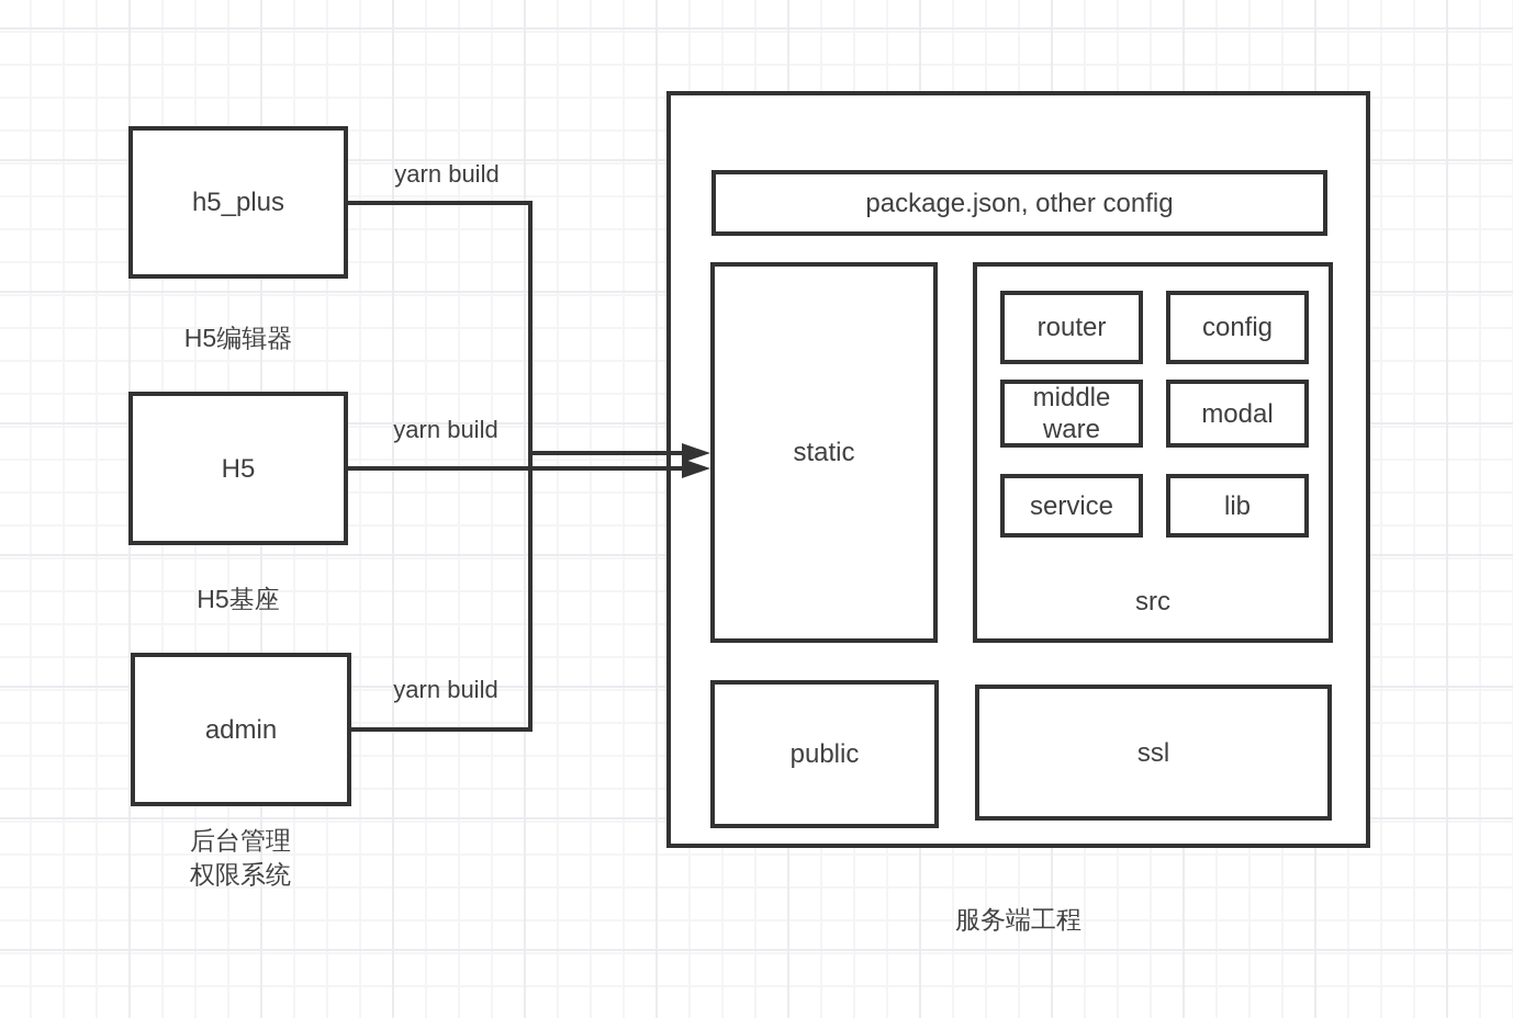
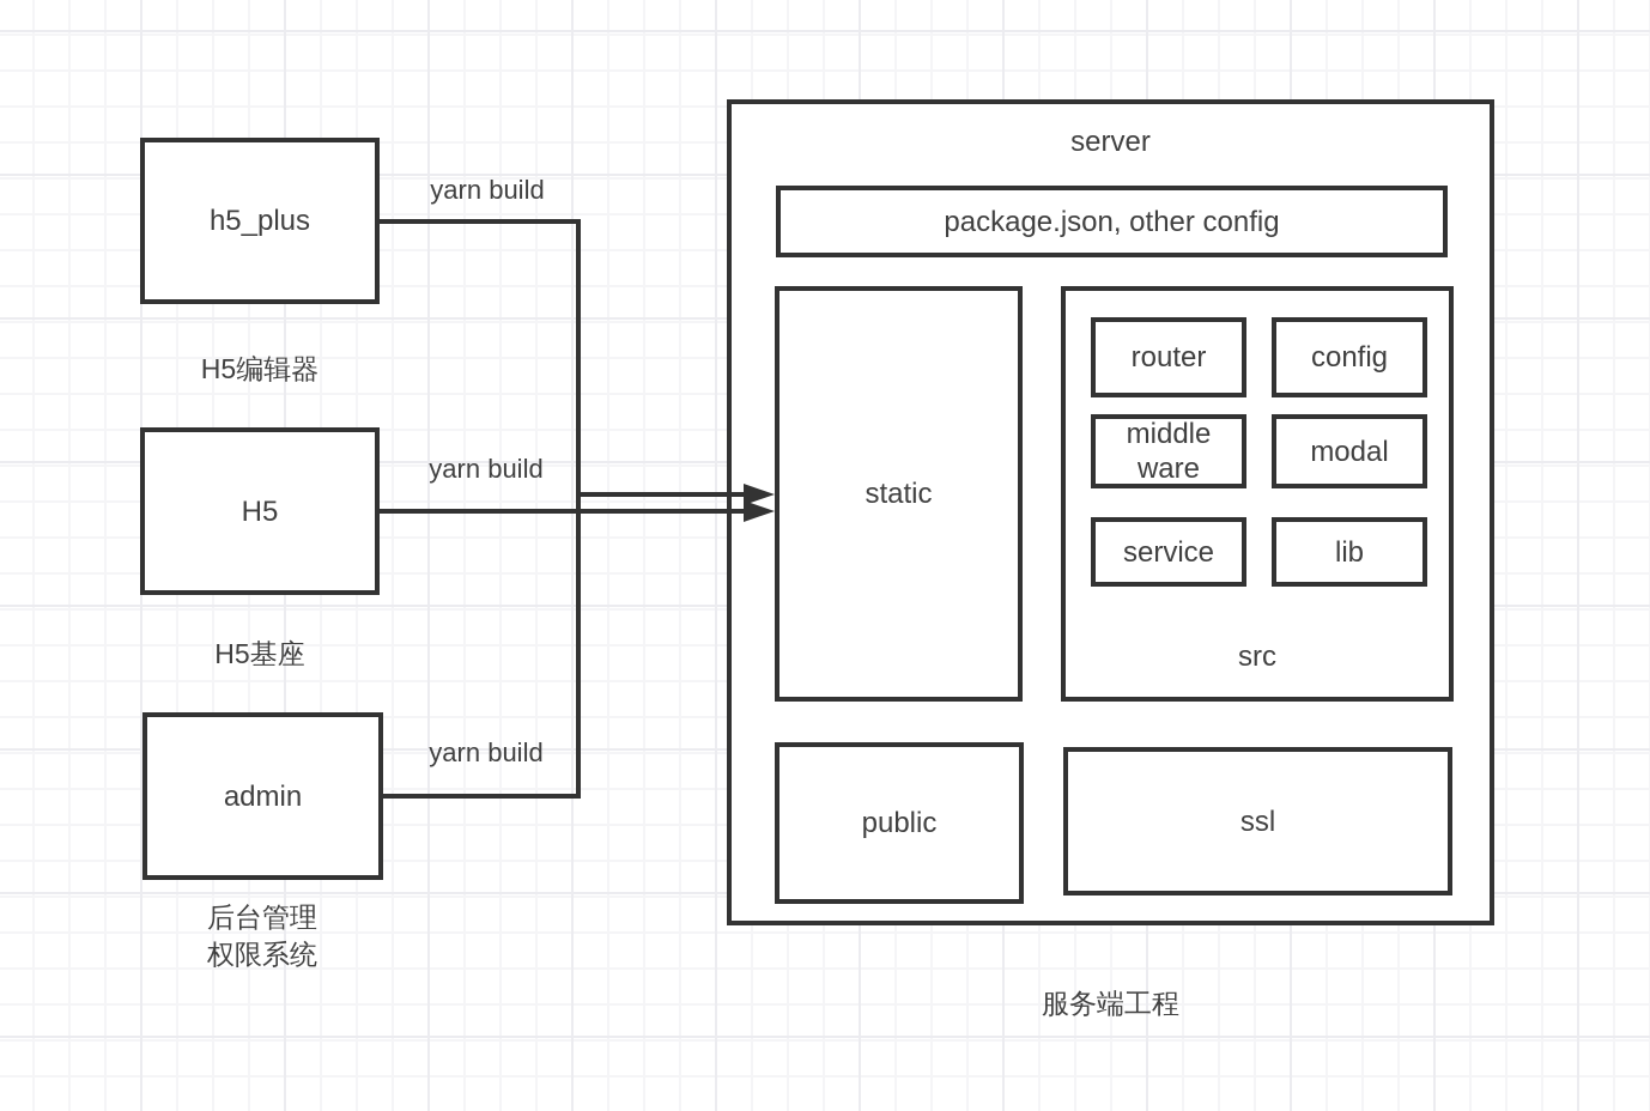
+ server
  package.json, other config
  static
  router
  config
  middle
  ware
  modal
  service
  lib
  src
  public
  ssl
  服务端工程
  h5_plus
  H5编辑器
  H5
  H5基座
  admin
  后台管理
  权限系统
  yarn build
  yarn build
  yarn build
